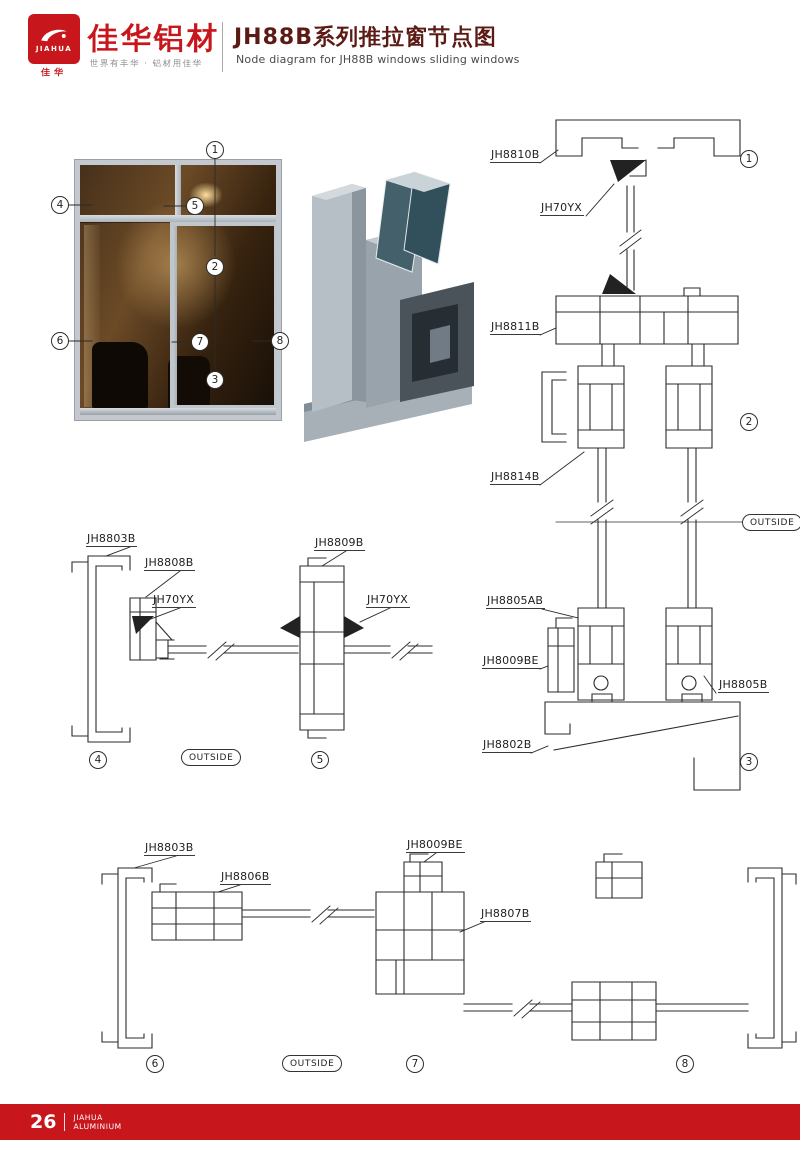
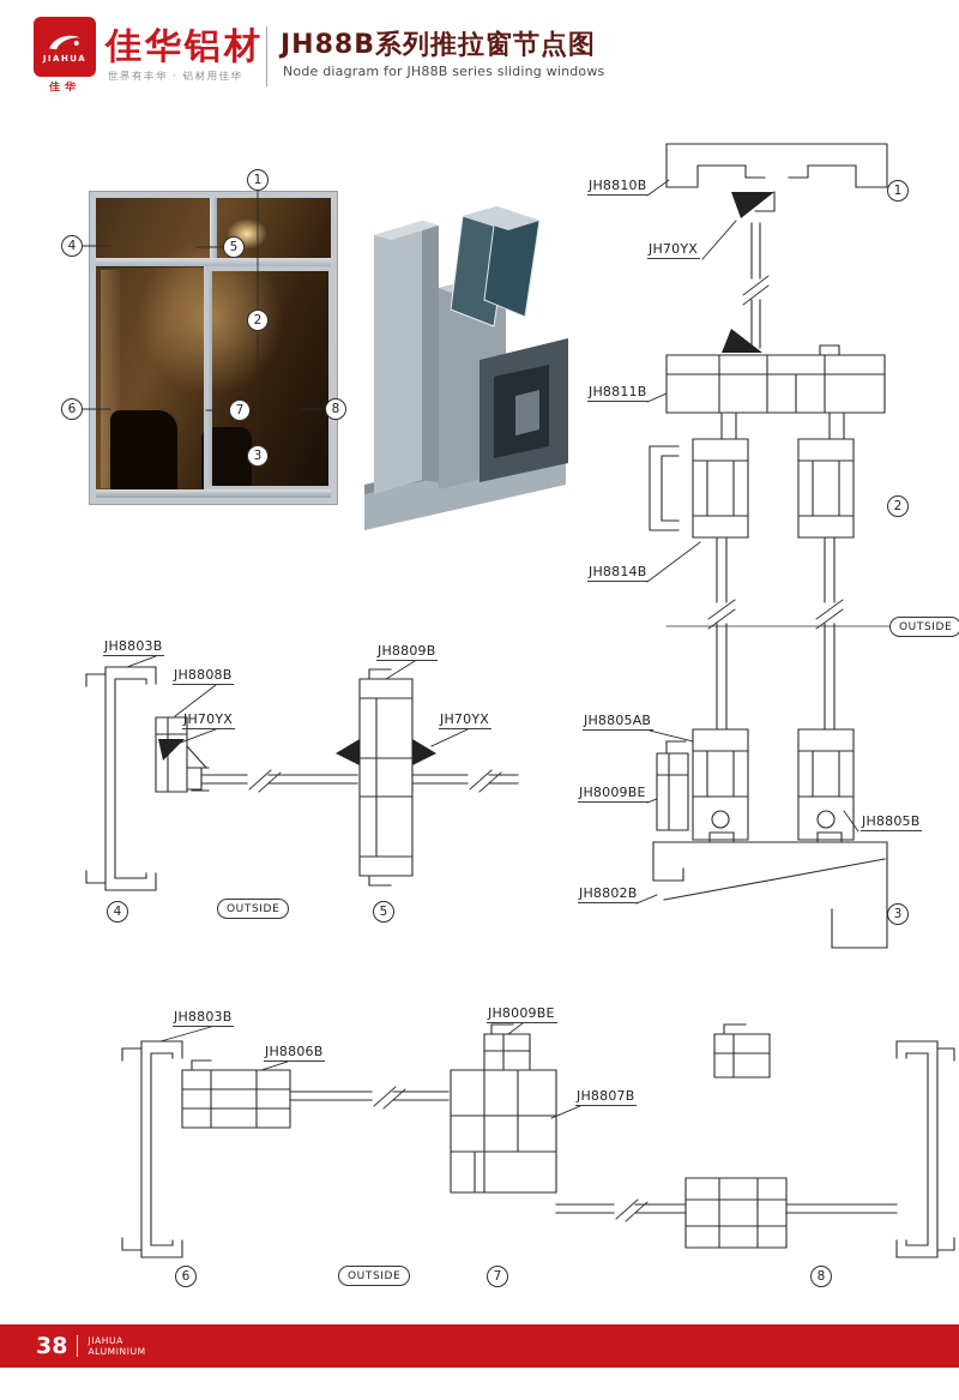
  JIAHUA
  佳华
  佳华铝材
  世界有丰华 · 铝材用佳华
  JH88B系列推拉窗节点图
- Node diagram for JH88B windows sliding windows
+ Node diagram for JH88B series sliding windows
  1
  4
  5
  2
  6
  7
  8
  3
  JH8810B
  JH70YX
  JH8811B
  JH8814B
  OUTSIDE
  JH8805AB
  JH8009BE
  JH8805B
  JH8802B
  1
  2
  3
  JH8803B
  JH8808B
  JH70YX
  JH8809B
  JH70YX
  4
  OUTSIDE
  5
  JH8803B
  JH8806B
  JH8009BE
  JH8807B
  6
  OUTSIDE
  7
  8
- 26
+ 38
  JIAHUA
  ALUMINIUM
